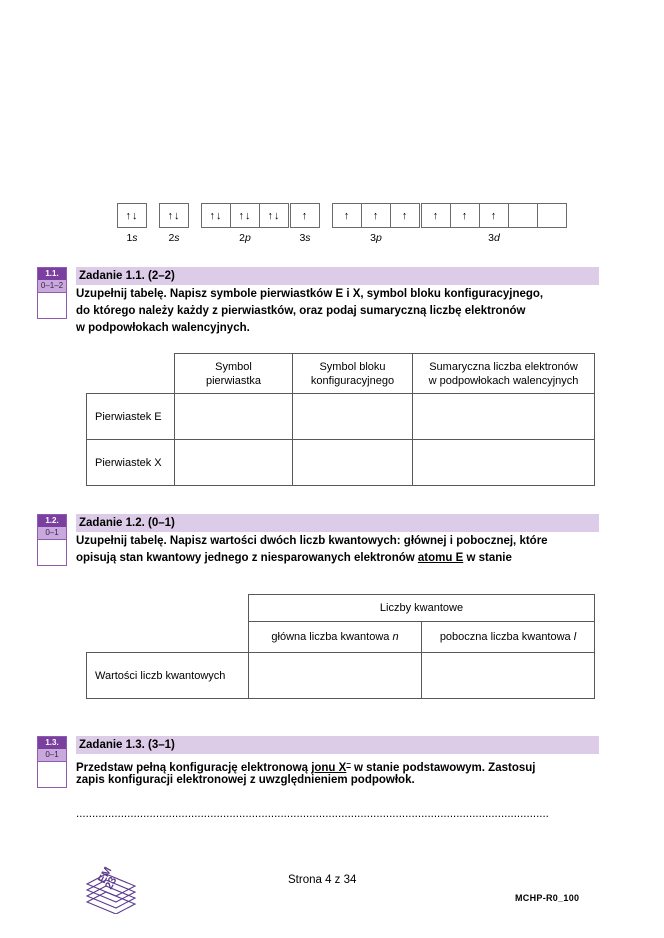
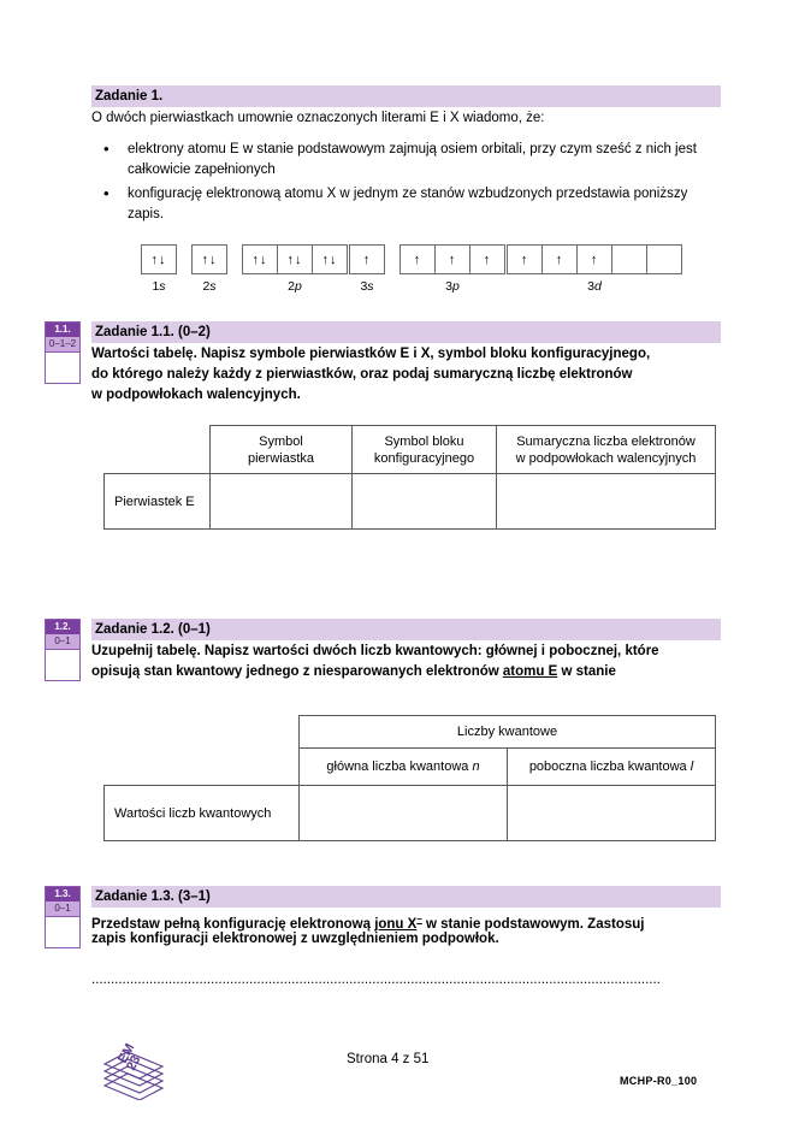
+ Zadanie 1.
+ O dwóch pierwiastkach umownie oznaczonych literami E i X wiadomo, że:
+ elektrony atomu E w stanie podstawowym zajmują osiem orbitali, przy czym sześć z nich jest całkowicie zapełnionych
+ konfigurację elektronową atomu X w jednym ze stanów wzbudzonych przedstawia poniższy zapis.
  ↑↓
  1s
  ↑↓
  2s
  ↑↓
  ↑↓
  ↑↓
  2p
  ↑
  3s
  ↑
  ↑
  ↑
  3p
  ↑
  ↑
  ↑
  3d
  1.1.
  0–1–2
- Zadanie 1.1. (2–2)
+ Zadanie 1.1. (0–2)
- Uzupełnij tabelę. Napisz symbole pierwiastków E i X, symbol bloku konfiguracyjnego,
+ Wartości tabelę. Napisz symbole pierwiastków E i X, symbol bloku konfiguracyjnego,
  do którego należy każdy z pierwiastków, oraz podaj sumaryczną liczbę elektronów
  w podpowłokach walencyjnych.
  	Symbol pierwiastka	Symbol bloku konfiguracyjnego	Sumaryczna liczba elektronów w podpowłokach walencyjnych
  Pierwiastek E
- Pierwiastek X
  1.2.
  0–1
  Zadanie 1.2. (0–1)
  Uzupełnij tabelę. Napisz wartości dwóch liczb kwantowych: głównej i pobocznej, które
  opisują stan kwantowy jednego z niesparowanych elektronów atomu E w stanie
  	Liczby kwantowe
  	główna liczba kwantowa n	poboczna liczba kwantowa l
  Wartości liczb kwantowych
  1.3.
  0–1
  Zadanie 1.3. (3–1)
  Przedstaw pełną konfigurację elektronową jonu X– w stanie podstawowym. Zastosuj
  zapis konfiguracji elektronowej z uwzględnieniem podpowłok.
  ....................................................................................................................................................
- Strona 4 z 34
+ Strona 4 z 51
  MCHP-R0_100
